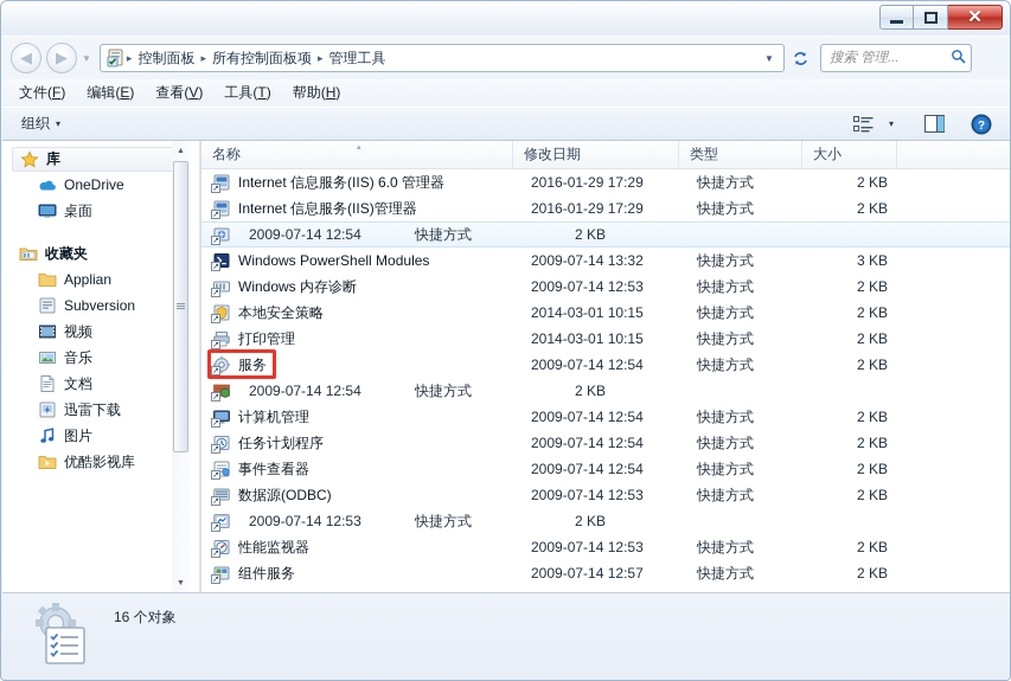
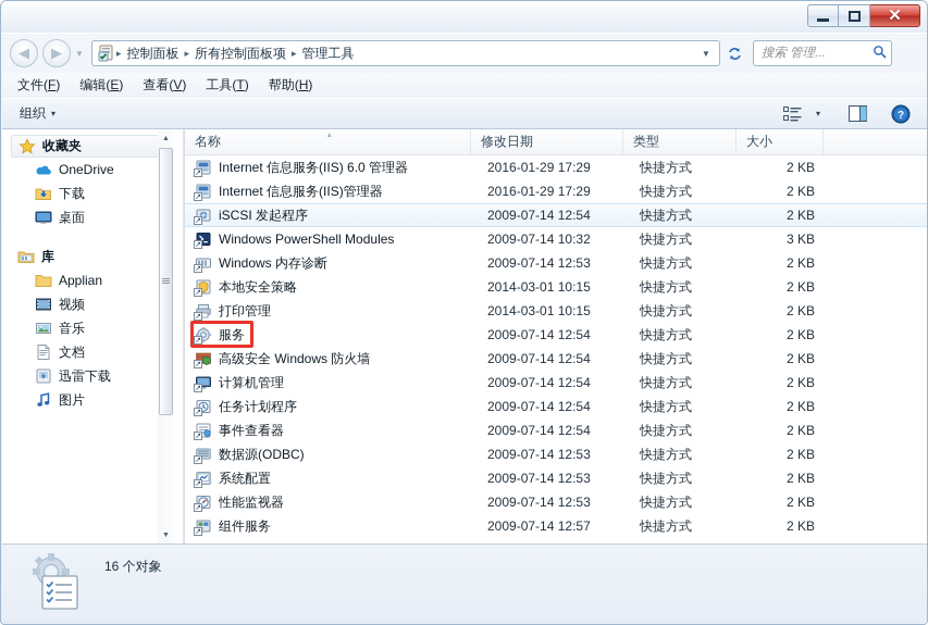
  ✕
  ◀
  ▶
  ▼
  ▸
  控制面板
  ▸
  所有控制面板项
  ▸
  管理工具
  ▼
  搜索 管理...
  文件(F)
  编辑(E)
  查看(V)
  工具(T)
  帮助(H)
  组织
  ▾
  ▾
  ?
- 库
+ 收藏夹
  OneDrive
+ 下载
  桌面
- 收藏夹
+ 库
  Applian
- Subversion
  视频
  音乐
  文档
  迅雷下载
  图片
- 优酷影视库
  名称
  修改日期
  类型
  大小
  Internet 信息服务(IIS) 6.0 管理器
  2016-01-29 17:29
  快捷方式
  2 KB
  Internet 信息服务(IIS)管理器
  2016-01-29 17:29
  快捷方式
  2 KB
+ iSCSI 发起程序
  2009-07-14 12:54
  快捷方式
  2 KB
  Windows PowerShell Modules
- 2009-07-14 13:32
+ 2009-07-14 10:32
  快捷方式
  3 KB
  Windows 内存诊断
  2009-07-14 12:53
  快捷方式
  2 KB
  本地安全策略
  2014-03-01 10:15
  快捷方式
  2 KB
  打印管理
  2014-03-01 10:15
  快捷方式
  2 KB
  服务
  2009-07-14 12:54
  快捷方式
  2 KB
+ 高级安全 Windows 防火墙
  2009-07-14 12:54
  快捷方式
  2 KB
  计算机管理
  2009-07-14 12:54
  快捷方式
  2 KB
  任务计划程序
  2009-07-14 12:54
  快捷方式
  2 KB
  事件查看器
  2009-07-14 12:54
  快捷方式
  2 KB
  数据源(ODBC)
  2009-07-14 12:53
  快捷方式
  2 KB
+ 系统配置
  2009-07-14 12:53
  快捷方式
  2 KB
  性能监视器
  2009-07-14 12:53
  快捷方式
  2 KB
  组件服务
  2009-07-14 12:57
  快捷方式
  2 KB
  16 个对象
